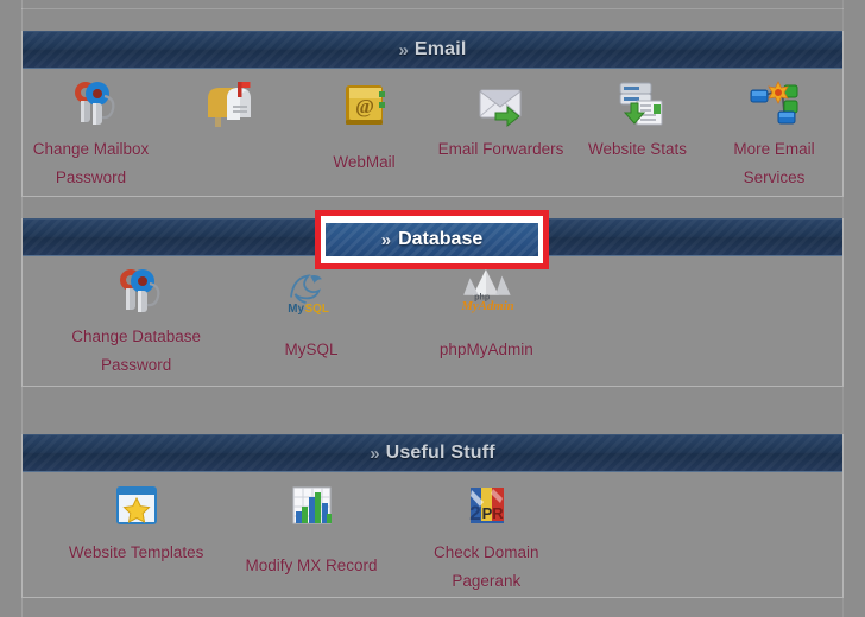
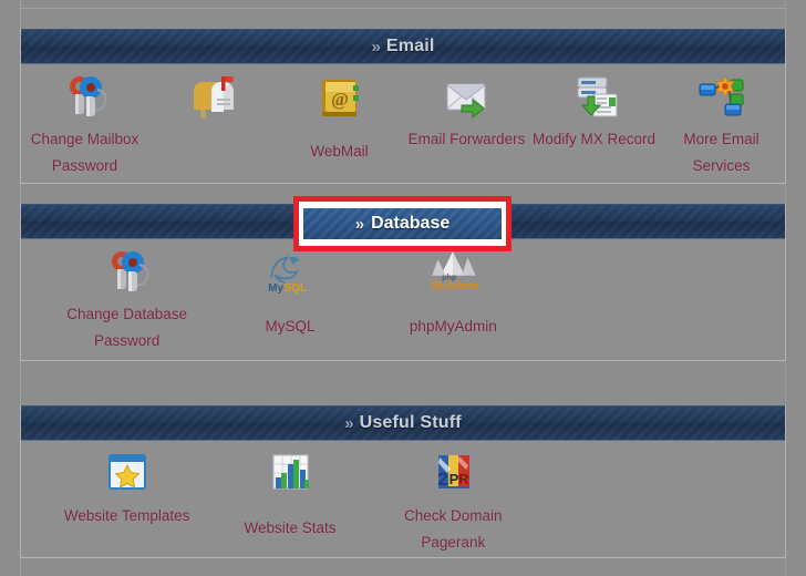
  »
  Email
  Change Mailbox Password
  @
  WebMail
  Email Forwarders
- Website Stats
+ Modify MX Record
  More Email Services
  Change Database Password
  My
  SQL
  MySQL
  php
  MyAdmin
  phpMyAdmin
  »
  Database
  »
  Useful Stuff
  Website Templates
- Modify MX Record
+ Website Stats
  2
  P
  R
  Check Domain Pagerank
